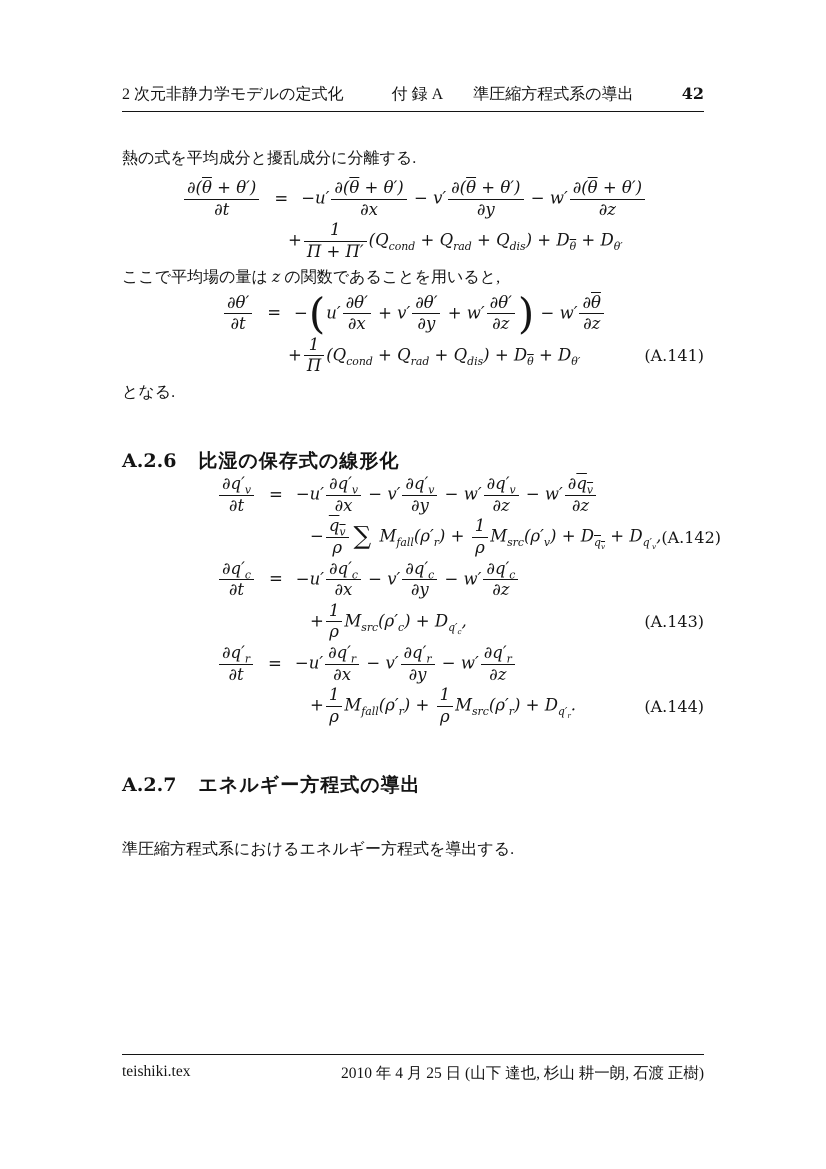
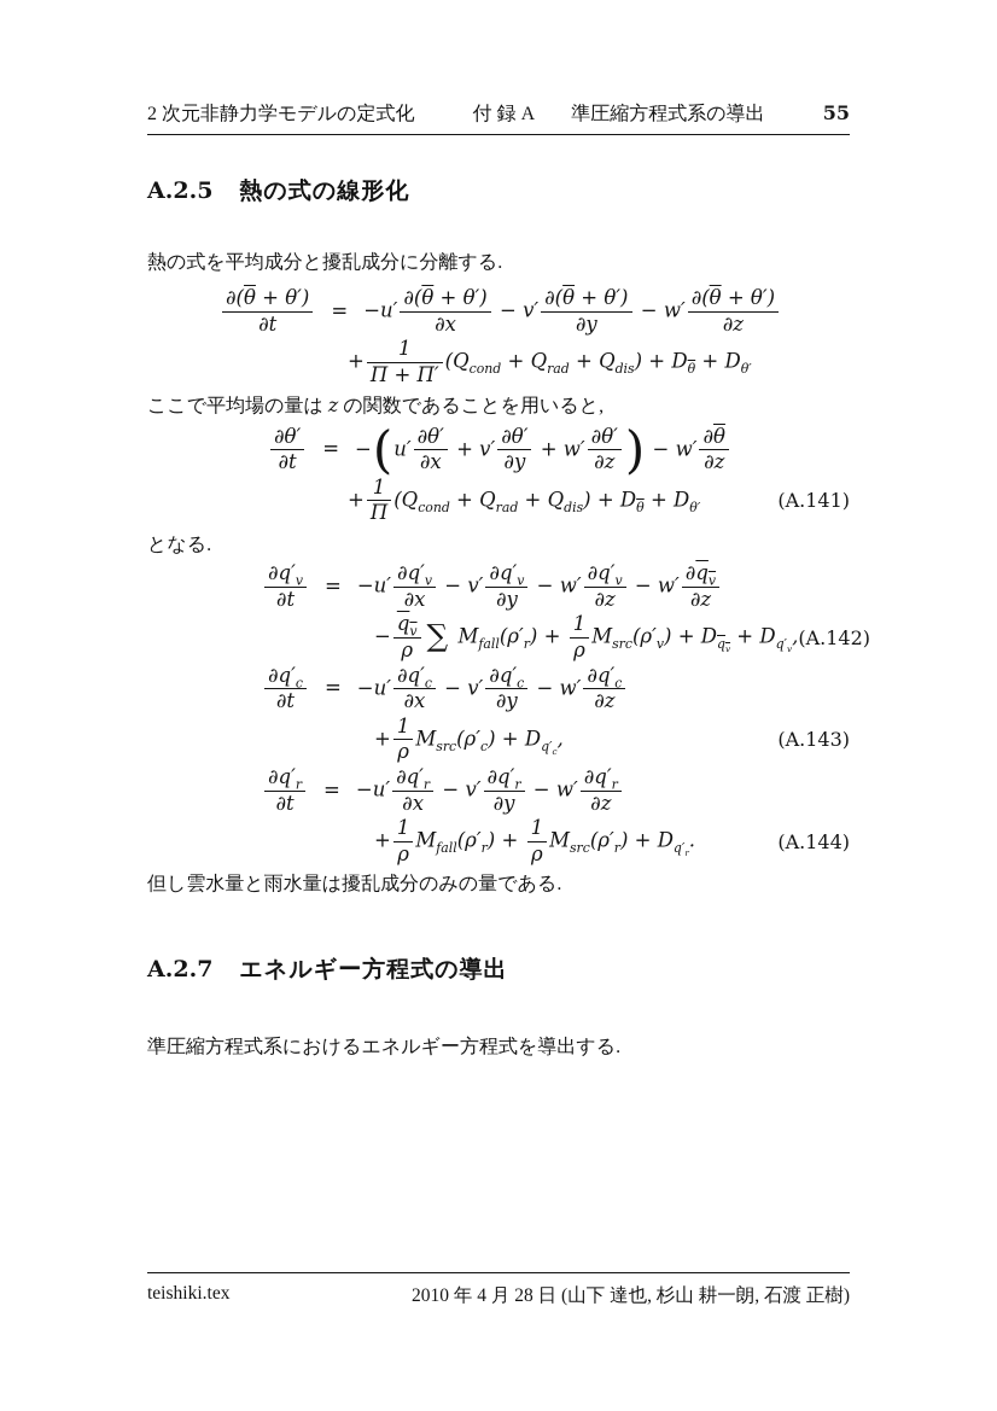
  2 次元非静力学モデルの定式化
  付 録 A 準圧縮方程式系の導出
- 42
+ 55
+ A.2.5
+ 熱の式の線形化
  熱の式を平均成分と擾乱成分に分離する.
  ∂(θ + θ′)
  ∂t
  = −u′
  ∂(θ + θ′)
  ∂x
  − v′
  ∂(θ + θ′)
  ∂y
  − w′
  ∂(θ + θ′)
  ∂z
  +
  1
  Π + Π′
  (Qcond + Qrad + Qdis) + Dθ + Dθ′
  ここで平均場の量は z の関数であることを用いると,
  ∂θ′
  ∂t
  = −(u′
  ∂θ′
  ∂x
  + v′
  ∂θ′
  ∂y
  + w′
  ∂θ′
  ∂z
  ) − w′
  ∂θ
  ∂z
  +
  1
  Π
  (Qcond + Qrad + Qdis) + Dθ + Dθ′
  (A.141)
  となる.
- A.2.6
- 比湿の保存式の線形化
  ∂q′v
  ∂t
  = −u′
  ∂q′v
  ∂x
  − v′
  ∂q′v
  ∂y
  − w′
  ∂q′v
  ∂z
  − w′
  ∂qv
  ∂z
  −
  qv
  ρ
  ∑ Mfall(ρ′r) +
  1
  ρ
  Msrc(ρ′v) + Dqv + Dq′v,
  (A.142)
  ∂q′c
  ∂t
  = −u′
  ∂q′c
  ∂x
  − v′
  ∂q′c
  ∂y
  − w′
  ∂q′c
  ∂z
  +
  1
  ρ
  Msrc(ρ′c) + Dq′c,
  (A.143)
  ∂q′r
  ∂t
  = −u′
  ∂q′r
  ∂x
  − v′
  ∂q′r
  ∂y
  − w′
  ∂q′r
  ∂z
  +
  1
  ρ
  Mfall(ρ′r) +
  1
  ρ
  Msrc(ρ′r) + Dq′r.
  (A.144)
+ 但し雲水量と雨水量は擾乱成分のみの量である.
  A.2.7
  エネルギー方程式の導出
  準圧縮方程式系におけるエネルギー方程式を導出する.
  teishiki.tex
- 2010 年 4 月 25 日 (山下 達也, 杉山 耕一朗, 石渡 正樹)
+ 2010 年 4 月 28 日 (山下 達也, 杉山 耕一朗, 石渡 正樹)
